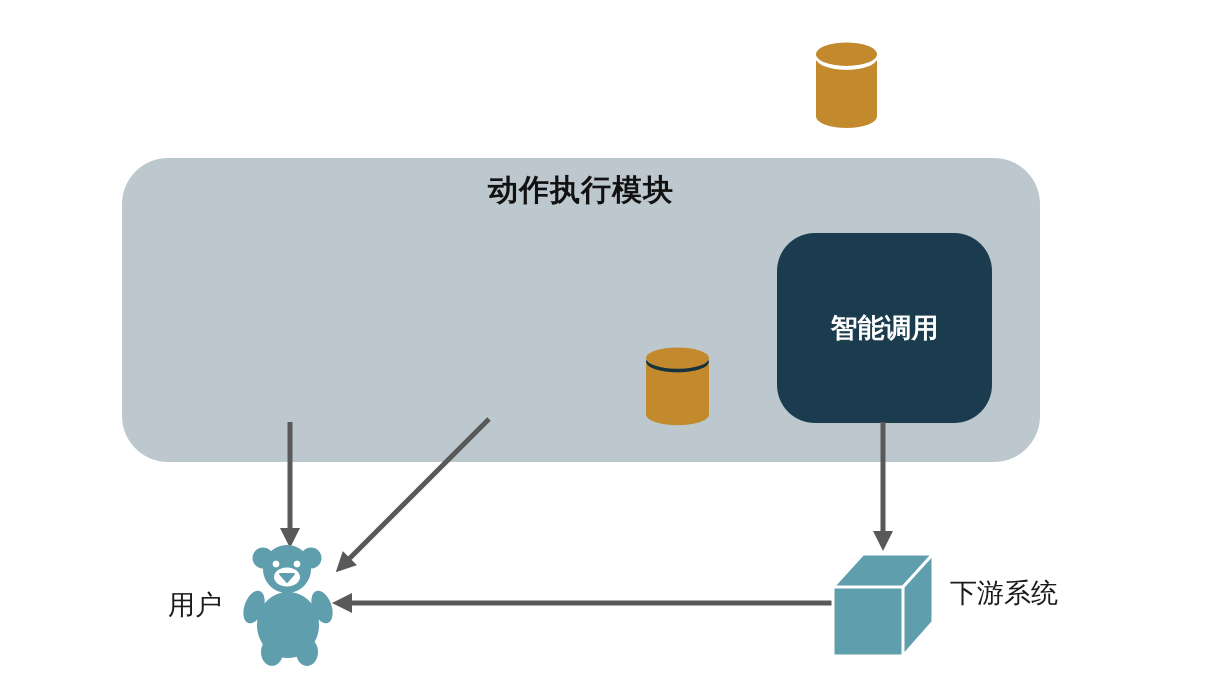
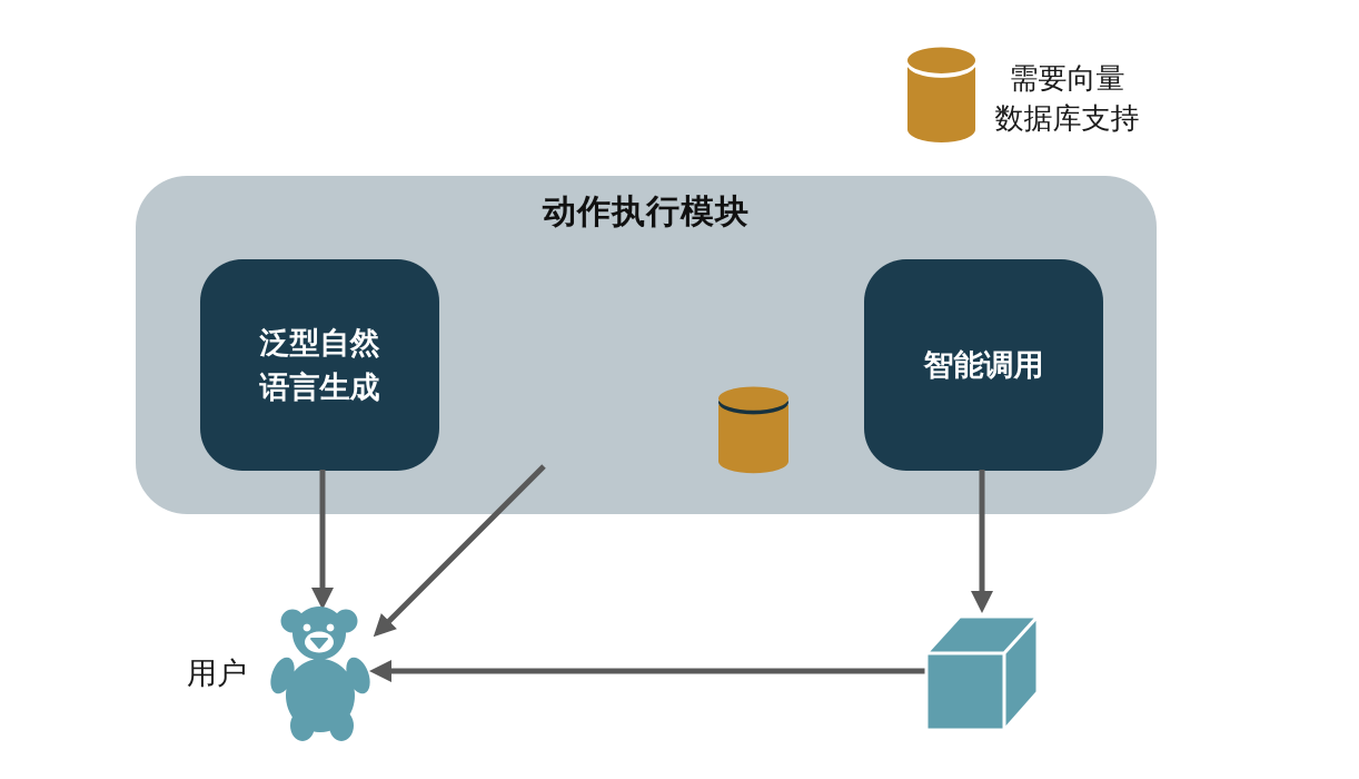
  动作执行模块
+ 泛型自然
+ 语言生成
  智能调用
+ 需要向量
+ 数据库支持
  用户
- 下游系统
